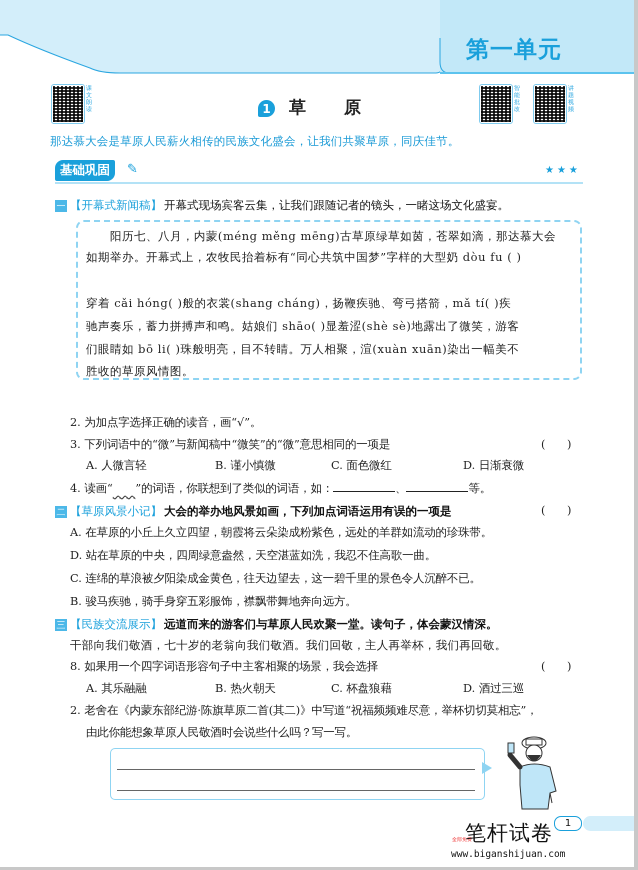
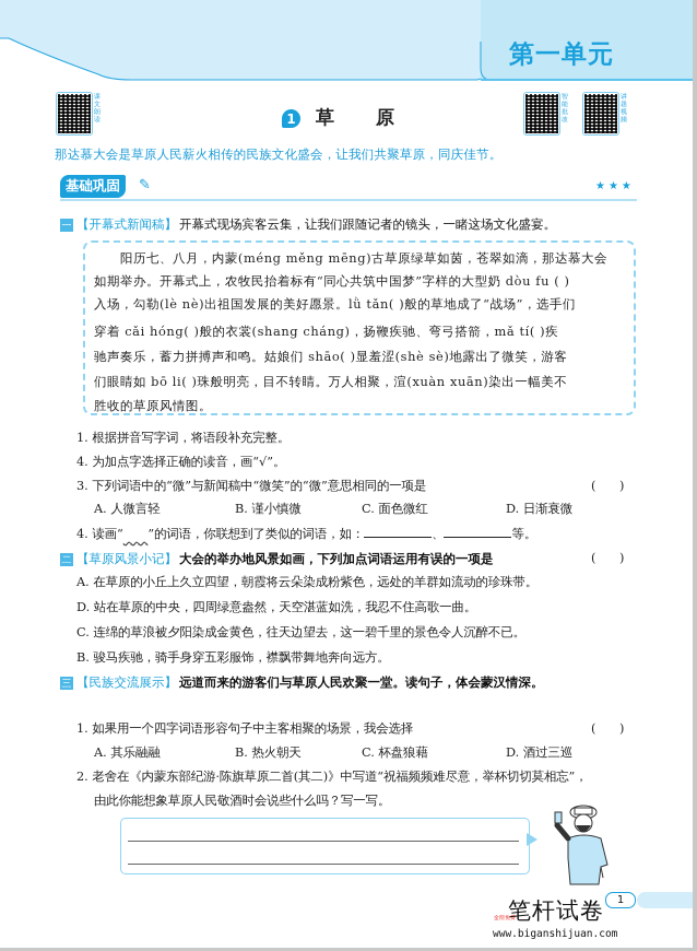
  第一单元
  1
  草
  原
  那达慕大会是草原人民薪火相传的民族文化盛会，让我们共聚草原，同庆佳节。
  基础巩固
  ✎
  ★★★
  一
  【开幕式新闻稿】
  开幕式现场宾客云集，让我们跟随记者的镜头，一睹这场文化盛宴。
  阳历七、八月，内蒙(méng měng mēng)古草原绿草如茵，苍翠如滴，那达慕大会
  如期举办。开幕式上，农牧民抬着标有“同心共筑中国梦”字样的大型奶 dòu fu ( )
+ 入场，勾勒(lè nè)出祖国发展的美好愿景。lǜ tǎn( )般的草地成了“战场”，选手们
  穿着 cǎi hóng( )般的衣裳(shang cháng)，扬鞭疾驰、弯弓搭箭，mǎ tí( )疾
  驰声奏乐，蓄力拼搏声和鸣。姑娘们 shāo( )显羞涩(shè sè)地露出了微笑，游客
  们眼睛如 bō li( )珠般明亮，目不转睛。万人相聚，渲(xuàn xuān)染出一幅美不
  胜收的草原风情图。
+ 1. 根据拼音写字词，将语段补充完整。
- 2. 为加点字选择正确的读音，画“√”。
+ 4. 为加点字选择正确的读音，画“√”。
  3. 下列词语中的“微”与新闻稿中“微笑”的“微”意思相同的一项是
  ( )
  A. 人微言轻
  B. 谨小慎微
  C. 面色微红
  D. 日渐衰微
  4. 读画“____”的词语，你联想到了类似的词语，如： 、 等。
  二
  【草原风景小记】
  大会的举办地风景如画，下列加点词语运用有误的一项是
  ( )
  A. 在草原的小丘上久立四望，朝霞将云朵染成粉紫色，远处的羊群如流动的珍珠带。
  D. 站在草原的中央，四周绿意盎然，天空湛蓝如洗，我忍不住高歌一曲。
  C. 连绵的草浪被夕阳染成金黄色，往天边望去，这一碧千里的景色令人沉醉不已。
  B. 骏马疾驰，骑手身穿五彩服饰，襟飘带舞地奔向远方。
  三
  【民族交流展示】
  远道而来的游客们与草原人民欢聚一堂。读句子，体会蒙汉情深。
- 干部向我们敬酒，七十岁的老翁向我们敬酒。我们回敬，主人再举杯，我们再回敬。
- 8. 如果用一个四字词语形容句子中主客相聚的场景，我会选择
+ 1. 如果用一个四字词语形容句子中主客相聚的场景，我会选择
  ( )
  A. 其乐融融
  B. 热火朝天
  C. 杯盘狼藉
  D. 酒过三巡
  2. 老舍在《内蒙东部纪游·陈旗草原二首(其二)》中写道“祝福频频难尽意，举杯切切莫相忘”，
  由此你能想象草原人民敬酒时会说些什么吗？写一写。
  1
  笔杆试卷
  www.biganshijuan.com
